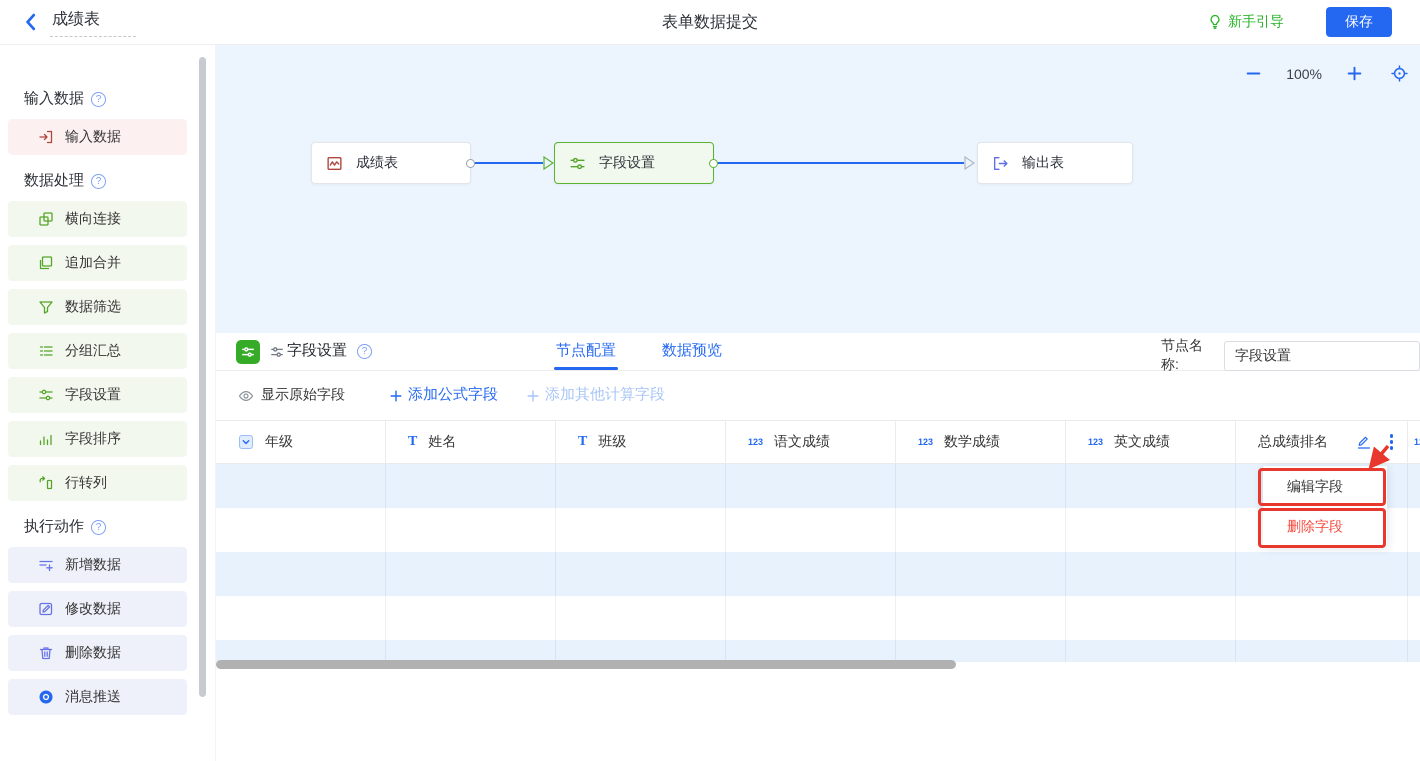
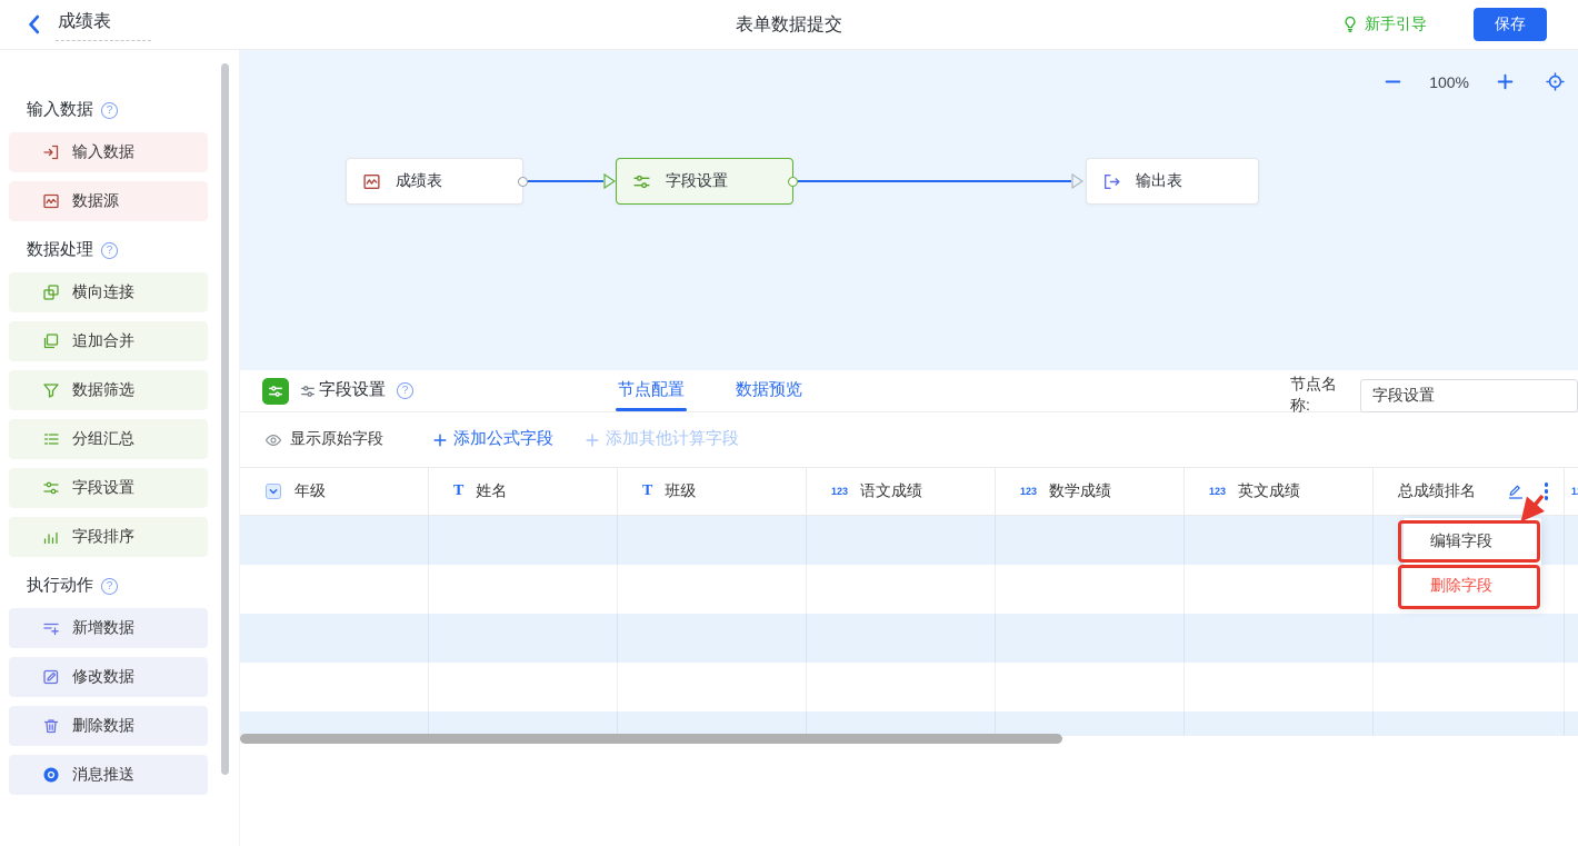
  成绩表
  表单数据提交
  新手引导
  保存
  输入数据
  ?
  输入数据
+ 数据源
  数据处理
  ?
  横向连接
  追加合并
  数据筛选
  分组汇总
  字段设置
  字段排序
- 行转列
  执行动作
  ?
  新增数据
  修改数据
  删除数据
  消息推送
  100%
  成绩表
  字段设置
  输出表
  字段设置
  ?
  节点配置
  数据预览
  节点名称:
  字段设置
  显示原始字段
  添加公式字段
  添加其他计算字段
  年级
  T
  姓名
  T
  班级
  123
  语文成绩
  123
  数学成绩
  123
  英文成绩
  总成绩排名
  编辑字段
  删除字段
